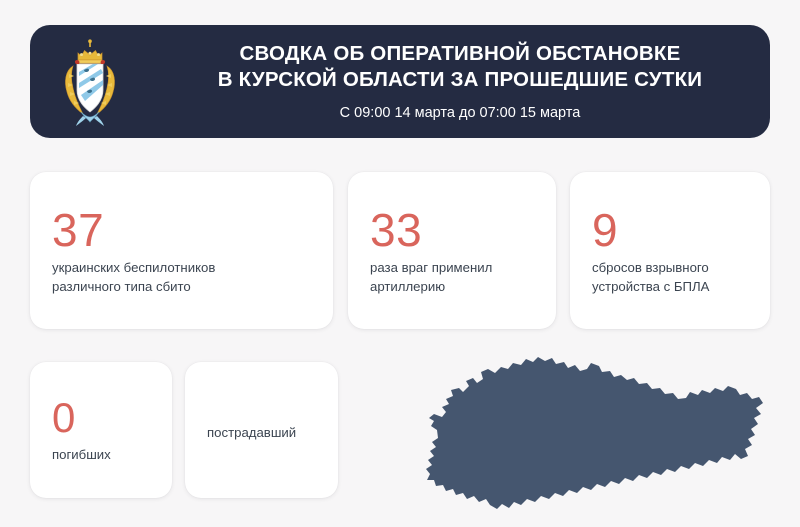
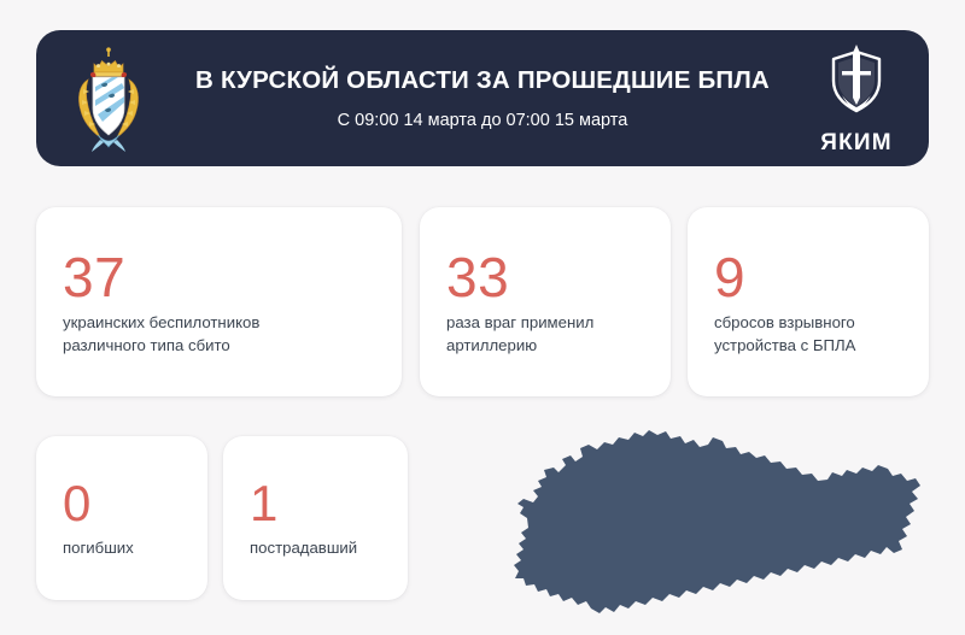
- СВОДКА ОБ ОПЕРАТИВНОЙ ОБСТАНОВКЕ
- В КУРСКОЙ ОБЛАСТИ ЗА ПРОШЕДШИЕ СУТКИ
+ В КУРСКОЙ ОБЛАСТИ ЗА ПРОШЕДШИЕ БПЛА
  С 09:00 14 марта до 07:00 15 марта
+ ЯКИМ
  37
  украинских беспилотников
  различного типа сбито
  33
  раза враг применил
  артиллерию
  9
  сбросов взрывного
  устройства с БПЛА
  0
  погибших
+ 1
  пострадавший
